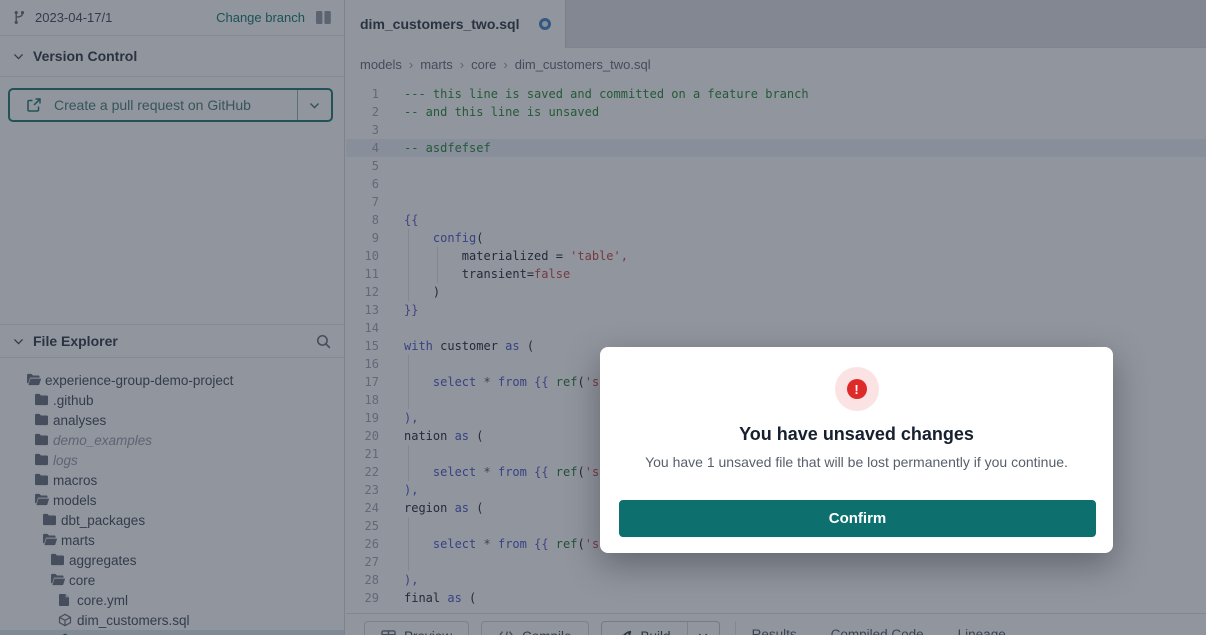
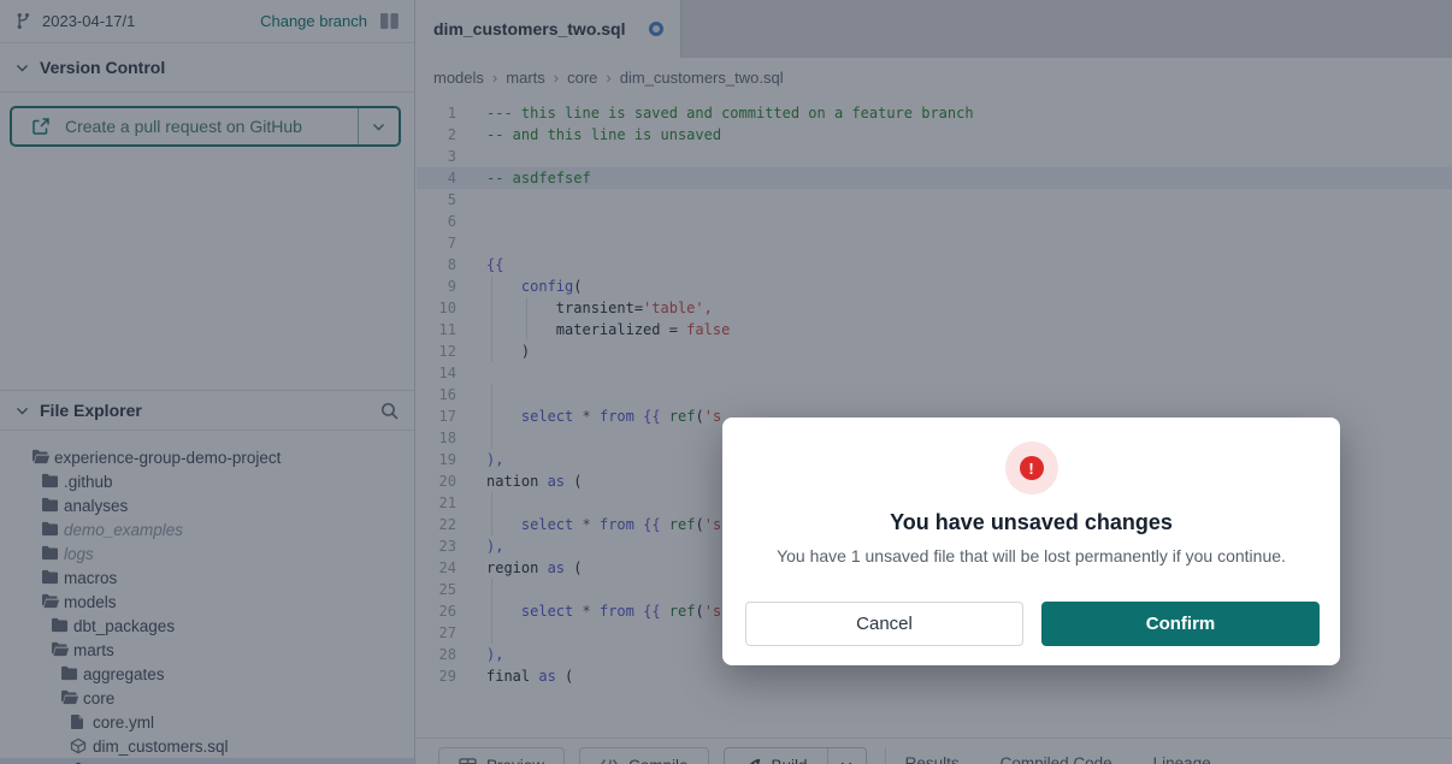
  2023-04-17/1
  Change branch
  Version Control
  Create a pull request on GitHub
  File Explorer
  experience-group-demo-project
  .github
  analyses
  demo_examples
  logs
  macros
  models
  dbt_packages
  marts
  aggregates
  core
  core.yml
  dim_customers.sql
  dim_customers_two.sql
  models
  ›
  marts
  ›
  core
  ›
  dim_customers_two.sql
  1
  --- this line is saved and committed on a feature branch
  2
  -- and this line is unsaved
  3
  4
  -- asdfefsef
  5
  6
  7
  8
  {{
  9
  config(
  10
- materialized = 'table',
+ transient='table',
  11
- transient=false
+ materialized = false
  12
  )
- 13
- }}
  14
- 15
- with customer as (
  16
  17
  select * from {{ ref('s
  18
  19
  ),
  20
  nation as (
  21
  22
  select * from {{ ref('s
  23
  ),
  24
  region as (
  25
  26
  select * from {{ ref('s
  27
  28
  ),
  29
  final as (
  !
  You have unsaved changes
  You have 1 unsaved file that will be lost permanently if you continue.
+ Cancel
  Confirm
